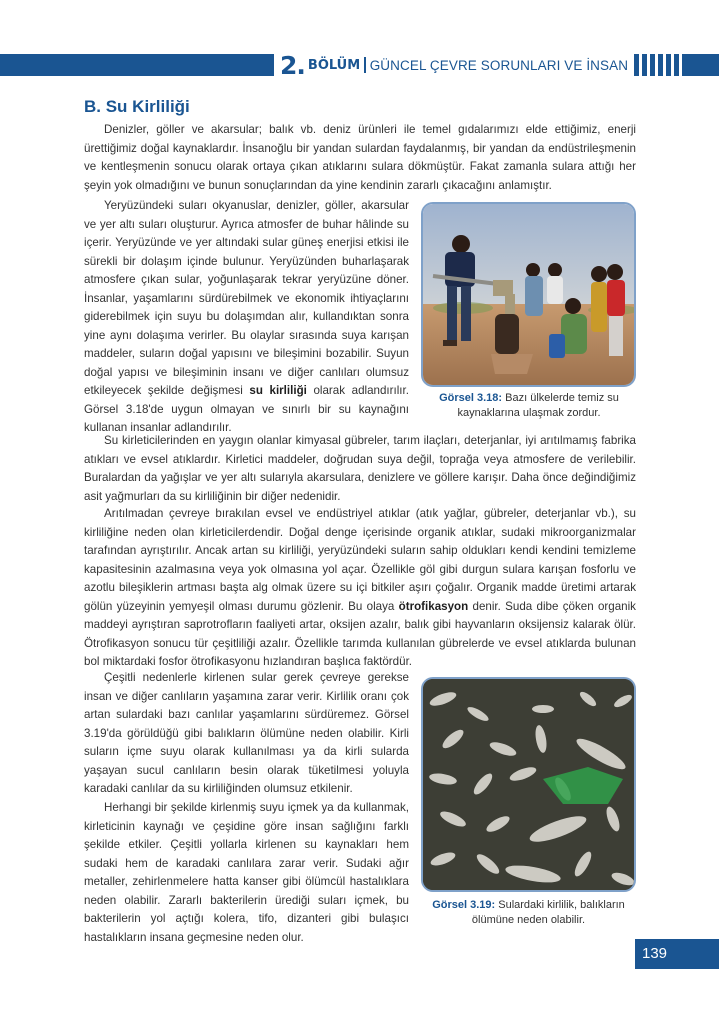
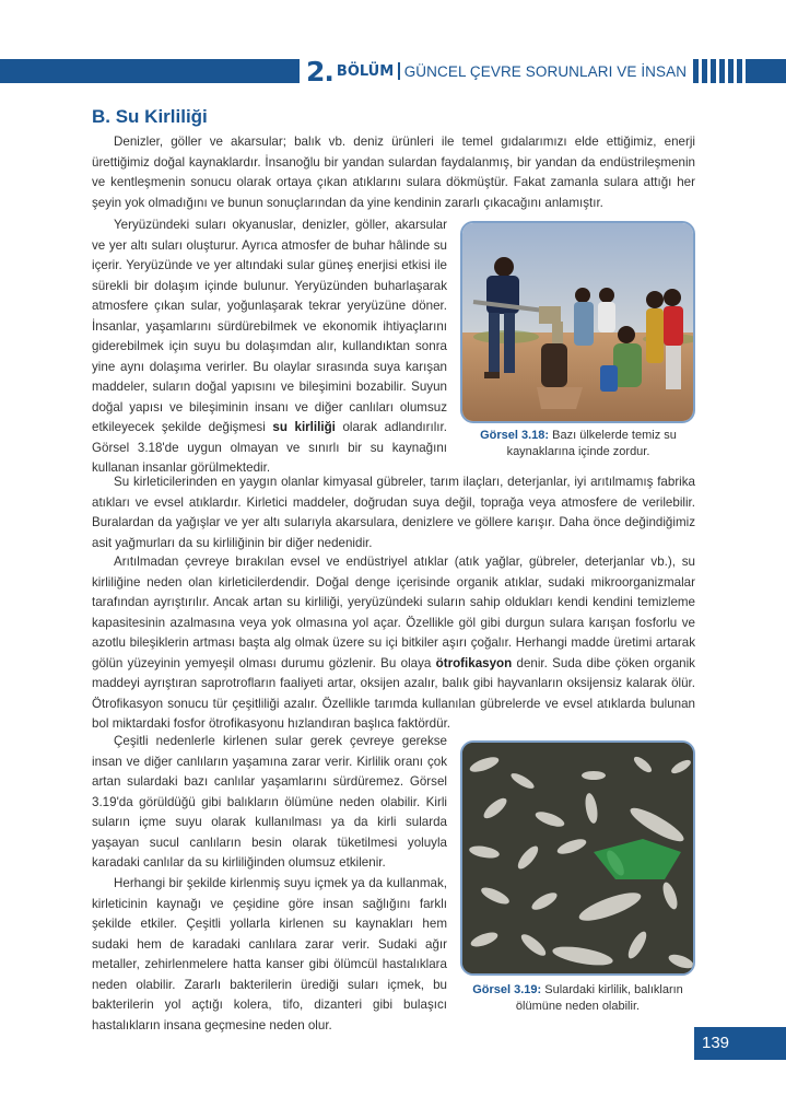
  2.
  BÖLÜM
  GÜNCEL ÇEVRE SORUNLARI VE İNSAN
  B. Su Kirliliği
  Denizler, göller ve akarsular; balık vb. deniz ürünleri ile temel gıdalarımızı elde ettiğimiz, enerji ürettiğimiz doğal kaynaklardır. İnsanoğlu bir yandan sulardan faydalanmış, bir yandan da endüstrileşmenin ve kentleşmenin sonucu olarak ortaya çıkan atıklarını sulara dökmüştür. Fakat zamanla sulara attığı her şeyin yok olmadığını ve bunun sonuçlarından da yine kendinin zararlı çıkacağını anlamıştır.
- Yeryüzündeki suları okyanuslar, denizler, göller, akarsular ve yer altı suları oluşturur. Ayrıca atmosfer de buhar hâlinde su içerir. Yeryüzünde ve yer altındaki sular güneş enerjisi etkisi ile sürekli bir dolaşım içinde bulunur. Yeryüzünden buharlaşarak atmosfere çıkan sular, yoğunlaşarak tekrar yeryüzüne döner. İnsanlar, yaşamlarını sürdürebilmek ve ekonomik ihtiyaçlarını giderebilmek için suyu bu dolaşımdan alır, kullandıktan sonra yine aynı dolaşıma verirler. Bu olaylar sırasında suya karışan maddeler, suların doğal yapısını ve bileşimini bozabilir. Suyun doğal yapısı ve bileşiminin insanı ve diğer canlıları olumsuz etkileyecek şekilde değişmesi su kirliliği olarak adlandırılır. Görsel 3.18'de uygun olmayan ve sınırlı bir su kaynağını kullanan insanlar adlandırılır.
+ Yeryüzündeki suları okyanuslar, denizler, göller, akarsular ve yer altı suları oluşturur. Ayrıca atmosfer de buhar hâlinde su içerir. Yeryüzünde ve yer altındaki sular güneş enerjisi etkisi ile sürekli bir dolaşım içinde bulunur. Yeryüzünden buharlaşarak atmosfere çıkan sular, yoğunlaşarak tekrar yeryüzüne döner. İnsanlar, yaşamlarını sürdürebilmek ve ekonomik ihtiyaçlarını giderebilmek için suyu bu dolaşımdan alır, kullandıktan sonra yine aynı dolaşıma verirler. Bu olaylar sırasında suya karışan maddeler, suların doğal yapısını ve bileşimini bozabilir. Suyun doğal yapısı ve bileşiminin insanı ve diğer canlıları olumsuz etkileyecek şekilde değişmesi su kirliliği olarak adlandırılır. Görsel 3.18'de uygun olmayan ve sınırlı bir su kaynağını kullanan insanlar görülmektedir.
- Görsel 3.18: Bazı ülkelerde temiz su kaynaklarına ulaşmak zordur.
+ Görsel 3.18: Bazı ülkelerde temiz su kaynaklarına içinde zordur.
  Su kirleticilerinden en yaygın olanlar kimyasal gübreler, tarım ilaçları, deterjanlar, iyi arıtılmamış fabrika atıkları ve evsel atıklardır. Kirletici maddeler, doğrudan suya değil, toprağa veya atmosfere de verilebilir. Buralardan da yağışlar ve yer altı sularıyla akarsulara, denizlere ve göllere karışır. Daha önce değindiğimiz asit yağmurları da su kirliliğinin bir diğer nedenidir.
- Arıtılmadan çevreye bırakılan evsel ve endüstriyel atıklar (atık yağlar, gübreler, deterjanlar vb.), su kirliliğine neden olan kirleticilerdendir. Doğal denge içerisinde organik atıklar, sudaki mikroorganizmalar tarafından ayrıştırılır. Ancak artan su kirliliği, yeryüzündeki suların sahip oldukları kendi kendini temizleme kapasitesinin azalmasına veya yok olmasına yol açar. Özellikle göl gibi durgun sulara karışan fosforlu ve azotlu bileşiklerin artması başta alg olmak üzere su içi bitkiler aşırı çoğalır. Organik madde üretimi artarak gölün yüzeyinin yemyeşil olması durumu gözlenir. Bu olaya ötrofikasyon denir. Suda dibe çöken organik maddeyi ayrıştıran saprotrofların faaliyeti artar, oksijen azalır, balık gibi hayvanların oksijensiz kalarak ölür. Ötrofikasyon sonucu tür çeşitliliği azalır. Özellikle tarımda kullanılan gübrelerde ve evsel atıklarda bulunan bol miktardaki fosfor ötrofikasyonu hızlandıran başlıca faktördür.
+ Arıtılmadan çevreye bırakılan evsel ve endüstriyel atıklar (atık yağlar, gübreler, deterjanlar vb.), su kirliliğine neden olan kirleticilerdendir. Doğal denge içerisinde organik atıklar, sudaki mikroorganizmalar tarafından ayrıştırılır. Ancak artan su kirliliği, yeryüzündeki suların sahip oldukları kendi kendini temizleme kapasitesinin azalmasına veya yok olmasına yol açar. Özellikle göl gibi durgun sulara karışan fosforlu ve azotlu bileşiklerin artması başta alg olmak üzere su içi bitkiler aşırı çoğalır. Herhangi madde üretimi artarak gölün yüzeyinin yemyeşil olması durumu gözlenir. Bu olaya ötrofikasyon denir. Suda dibe çöken organik maddeyi ayrıştıran saprotrofların faaliyeti artar, oksijen azalır, balık gibi hayvanların oksijensiz kalarak ölür. Ötrofikasyon sonucu tür çeşitliliği azalır. Özellikle tarımda kullanılan gübrelerde ve evsel atıklarda bulunan bol miktardaki fosfor ötrofikasyonu hızlandıran başlıca faktördür.
  Çeşitli nedenlerle kirlenen sular gerek çevreye gerekse insan ve diğer canlıların yaşamına zarar verir. Kirlilik oranı çok artan sulardaki bazı canlılar yaşamlarını sürdüremez. Görsel 3.19'da görüldüğü gibi balıkların ölümüne neden olabilir. Kirli suların içme suyu olarak kullanılması ya da kirli sularda yaşayan sucul canlıların besin olarak tüketilmesi yoluyla karadaki canlılar da su kirliliğinden olumsuz etkilenir.
  Herhangi bir şekilde kirlenmiş suyu içmek ya da kullanmak, kirleticinin kaynağı ve çeşidine göre insan sağlığını farklı şekilde etkiler. Çeşitli yollarla kirlenen su kaynakları hem sudaki hem de karadaki canlılara zarar verir. Sudaki ağır metaller, zehirlenmelere hatta kanser gibi ölümcül hastalıklara neden olabilir. Zararlı bakterilerin ürediği suları içmek, bu bakterilerin yol açtığı kolera, tifo, dizanteri gibi bulaşıcı hastalıkların insana geçmesine neden olur.
  Görsel 3.19: Sulardaki kirlilik, balıkların ölümüne neden olabilir.
  139
